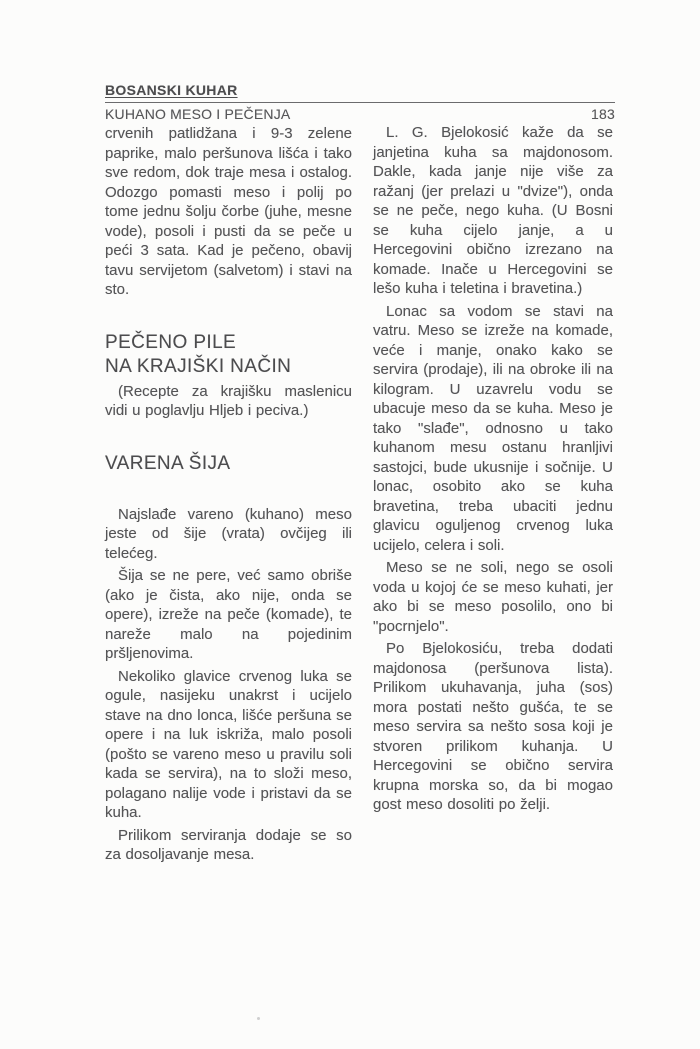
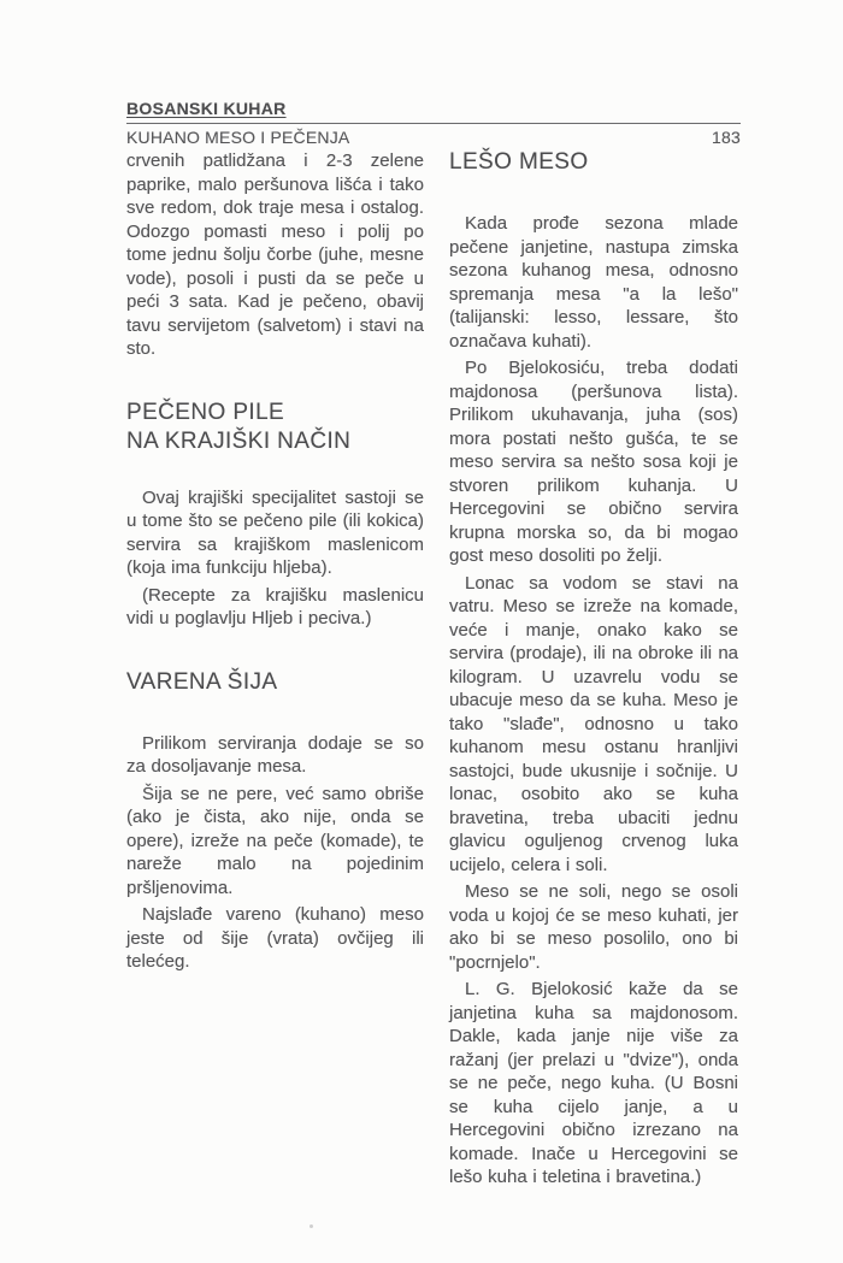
  BOSANSKI KUHAR
  KUHANO MESO I PEČENJA
  183
- crvenih patlidžana i 9-3 zelene paprike, malo peršunova lišća i tako sve redom, dok traje mesa i ostalog. Odozgo pomasti meso i polij po tome jednu šolju čorbe (juhe, mesne vode), posoli i pusti da se peče u peći 3 sata. Kad je pečeno, obavij tavu servijetom (salvetom) i stavi na sto.
+ crvenih patlidžana i 2-3 zelene paprike, malo peršunova lišća i tako sve redom, dok traje mesa i ostalog. Odozgo pomasti meso i polij po tome jednu šolju čorbe (juhe, mesne vode), posoli i pusti da se peče u peći 3 sata. Kad je pečeno, obavij tavu servijetom (salvetom) i stavi na sto.
  PEČENO PILE
  NA KRAJIŠKI NAČIN
+ Ovaj krajiški specijalitet sastoji se u tome što se pečeno pile (ili kokica) servira sa krajiškom maslenicom (koja ima funkciju hljeba).
  (Recepte za krajišku maslenicu vidi u poglavlju Hljeb i peciva.)
  VARENA ŠIJA
- Najslađe vareno (kuhano) meso jeste od šije (vrata) ovčijeg ili telećeg.
+ Prilikom serviranja dodaje se so za dosoljavanje mesa.
  Šija se ne pere, već samo obriše (ako je čista, ako nije, onda se opere), izreže na peče (komade), te nareže malo na pojedinim pršljenovima.
- Nekoliko glavice crvenog luka se ogule, nasijeku unakrst i ucijelo stave na dno lonca, lišće peršuna se opere i na luk iskriža, malo posoli (pošto se vareno meso u pravilu soli kada se servira), na to složi meso, polagano nalije vode i pristavi da se kuha.
- Prilikom serviranja dodaje se so za dosoljavanje mesa.
+ Najslađe vareno (kuhano) meso jeste od šije (vrata) ovčijeg ili telećeg.
+ LEŠO MESO
+ Kada prođe sezona mlade pečene janjetine, nastupa zimska sezona kuhanog mesa, odnosno spremanja mesa "a la lešo" (talijanski: lesso, lessare, što označava kuhati).
- L. G. Bjelokosić kaže da se janjetina kuha sa majdonosom. Dakle, kada janje nije više za ražanj (jer prelazi u "dvize"), onda se ne peče, nego kuha. (U Bosni se kuha cijelo janje, a u Hercegovini obično izrezano na komade. Inače u Hercegovini se lešo kuha i teletina i bravetina.)
+ Po Bjelokosiću, treba dodati majdonosa (peršunova lista). Prilikom ukuhavanja, juha (sos) mora postati nešto gušća, te se meso servira sa nešto sosa koji je stvoren prilikom kuhanja. U Hercegovini se obično servira krupna morska so, da bi mogao gost meso dosoliti po želji.
  Lonac sa vodom se stavi na vatru. Meso se izreže na komade, veće i manje, onako kako se servira (prodaje), ili na obroke ili na kilogram. U uzavrelu vodu se ubacuje meso da se kuha. Meso je tako "slađe", odnosno u tako kuhanom mesu ostanu hranljivi sastojci, bude ukusnije i sočnije. U lonac, osobito ako se kuha bravetina, treba ubaciti jednu glavicu oguljenog crvenog luka ucijelo, celera i soli.
  Meso se ne soli, nego se osoli voda u kojoj će se meso kuhati, jer ako bi se meso posolilo, ono bi "pocrnjelo".
- Po Bjelokosiću, treba dodati majdonosa (peršunova lista). Prilikom ukuhavanja, juha (sos) mora postati nešto gušća, te se meso servira sa nešto sosa koji je stvoren prilikom kuhanja. U Hercegovini se obično servira krupna morska so, da bi mogao gost meso dosoliti po želji.
+ L. G. Bjelokosić kaže da se janjetina kuha sa majdonosom. Dakle, kada janje nije više za ražanj (jer prelazi u "dvize"), onda se ne peče, nego kuha. (U Bosni se kuha cijelo janje, a u Hercegovini obično izrezano na komade. Inače u Hercegovini se lešo kuha i teletina i bravetina.)
